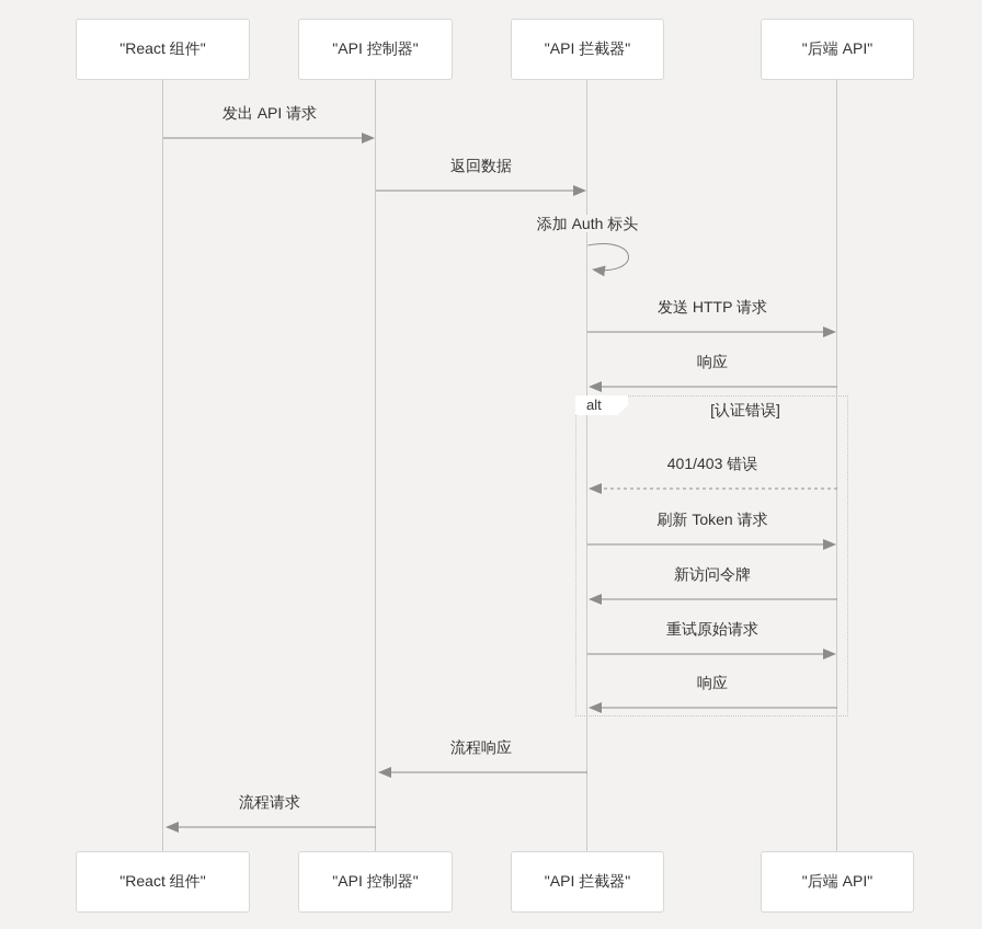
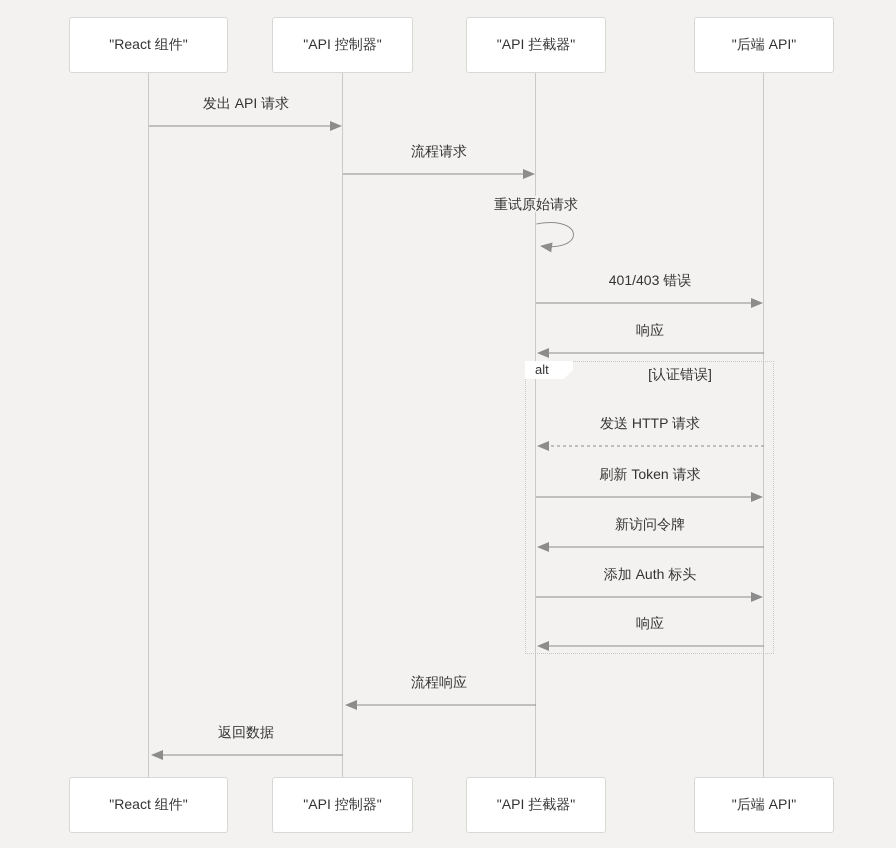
  "React 组件"
  "API 控制器"
  "API 拦截器"
  "后端 API"
  "React 组件"
  "API 控制器"
  "API 拦截器"
  "后端 API"
  发出 API 请求
- 返回数据
+ 流程请求
- 添加 Auth 标头
+ 重试原始请求
- 发送 HTTP 请求
+ 401/403 错误
  响应
- 401/403 错误
+ 发送 HTTP 请求
  刷新 Token 请求
  新访问令牌
- 重试原始请求
+ 添加 Auth 标头
  响应
  流程响应
- 流程请求
+ 返回数据
  alt
  [认证错误]
